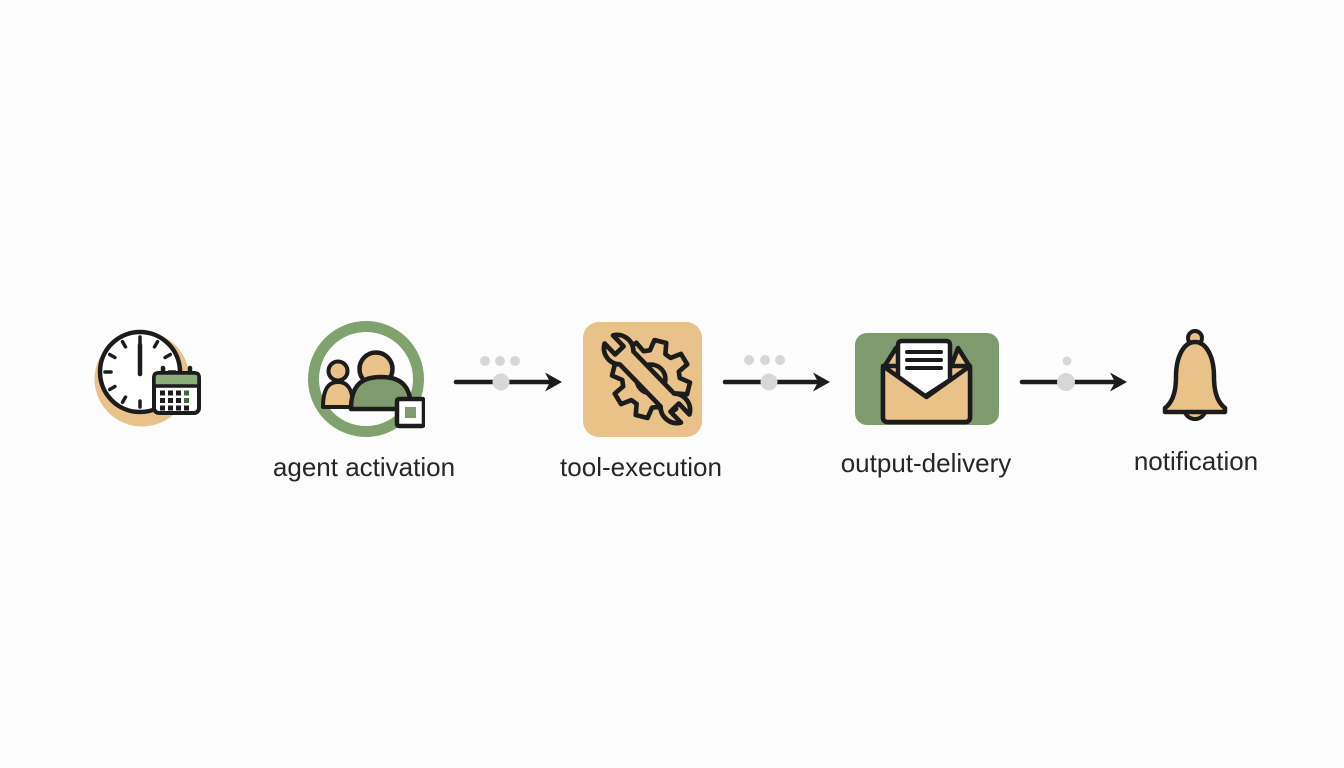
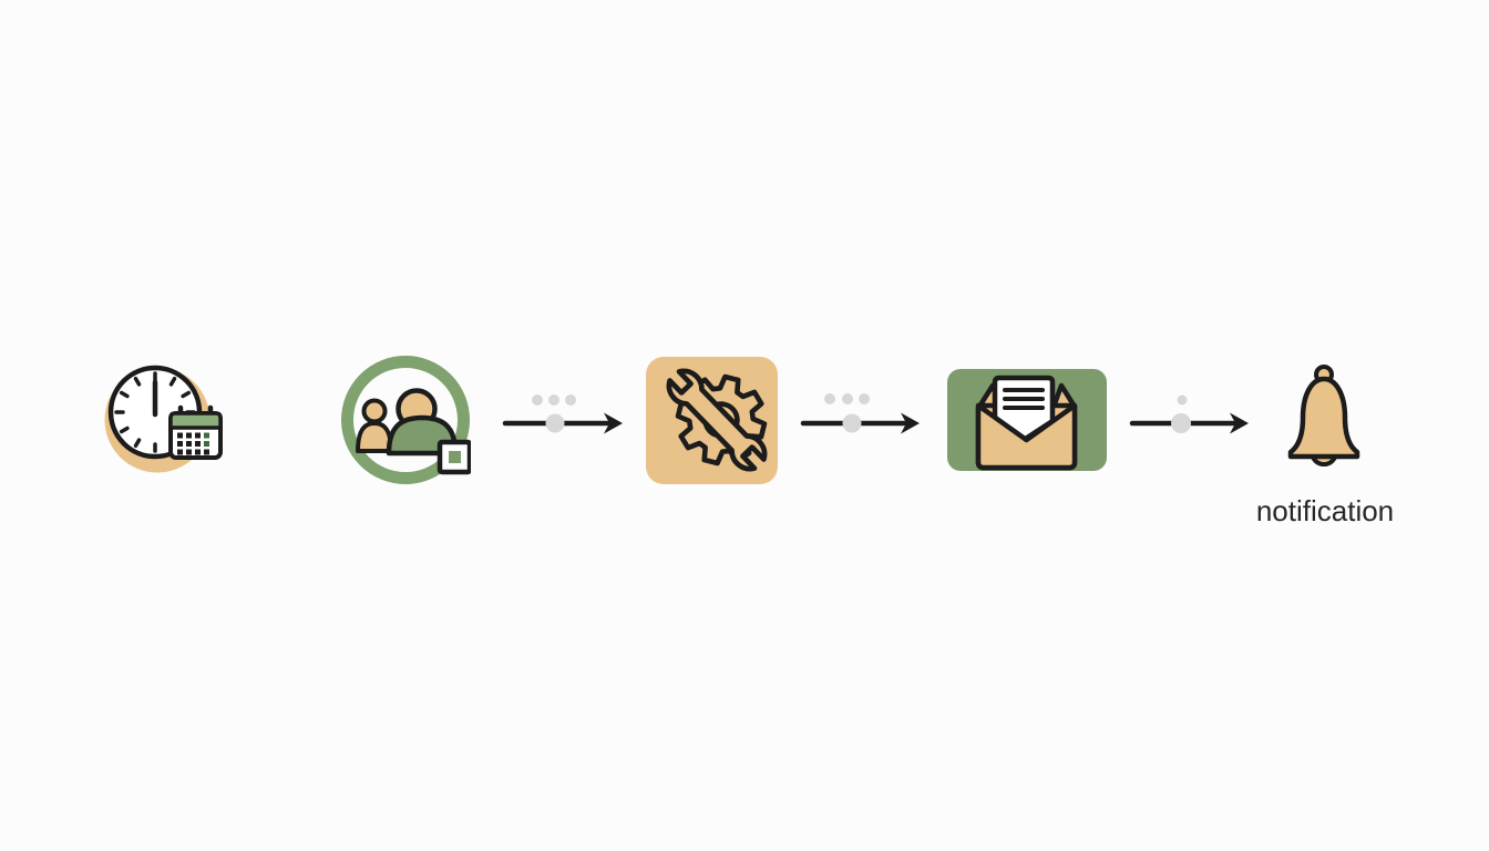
- agent activation
- tool-execution
- output-delivery
  notification
